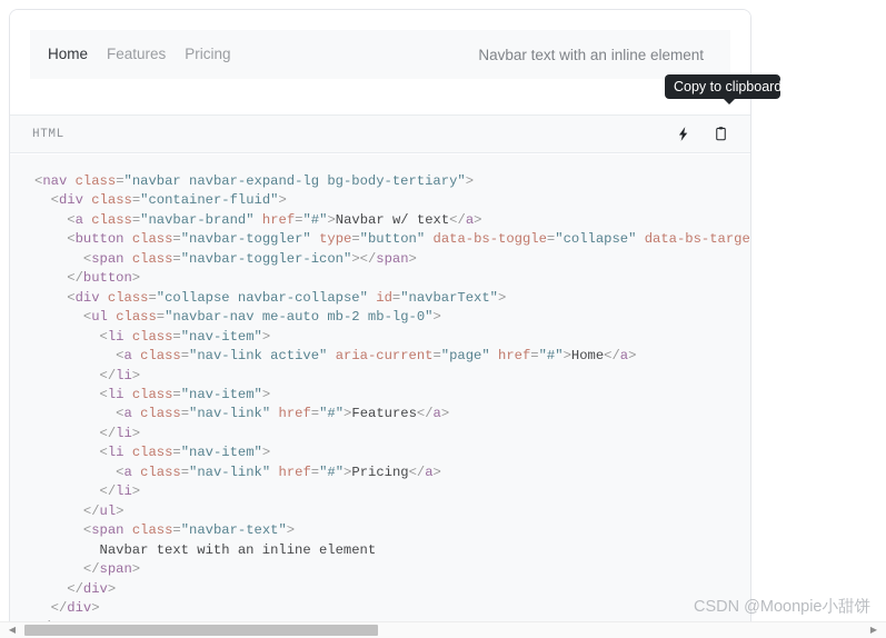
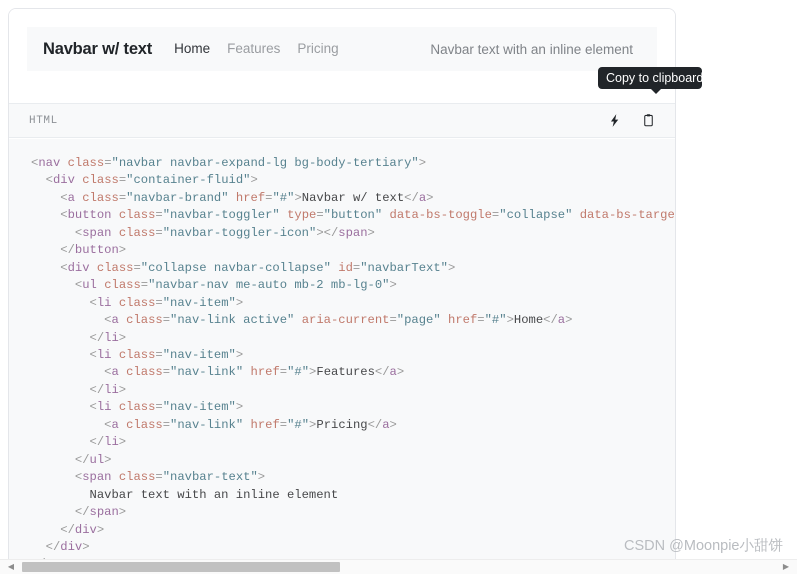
+ Navbar w/ text
  Home
  Features
  Pricing
  Navbar text with an inline element
  HTML
  <nav class="navbar navbar-expand-lg bg-body-tertiary"> <div class="container-fluid"> <a class="navbar-brand" href="#">Navbar w/ text</a> <button class="navbar-toggler" type="button" data-bs-toggle="collapse" data-bs-targe <span class="navbar-toggler-icon"></span> </button> <div class="collapse navbar-collapse" id="navbarText"> <ul class="navbar-nav me-auto mb-2 mb-lg-0"> <li class="nav-item"> <a class="nav-link active" aria-current="page" href="#">Home</a> </li> <li class="nav-item"> <a class="nav-link" href="#">Features</a> </li> <li class="nav-item"> <a class="nav-link" href="#">Pricing</a> </li> </ul> <span class="navbar-text"> Navbar text with an inline element </span> </div> </div>
  Copy to clipboard
  CSDN @Moonpie小甜饼
  ◀
  ▶
